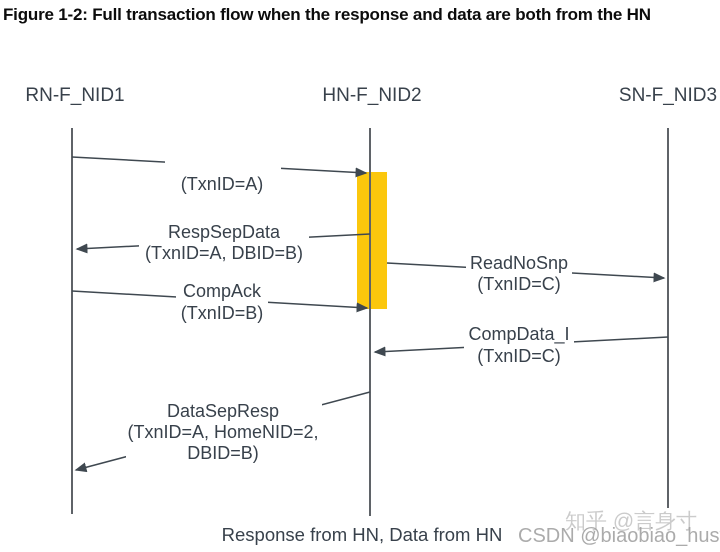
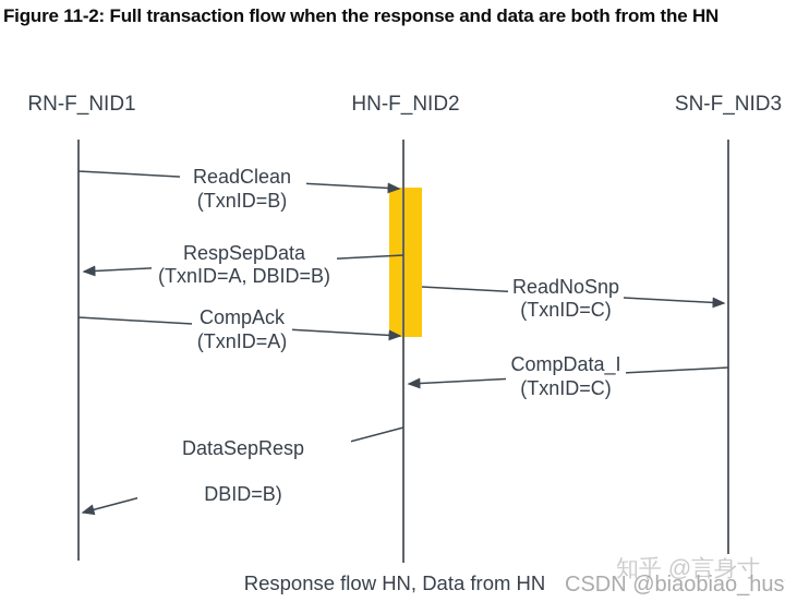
- Figure 1-2: Full transaction flow when the response and data are both from the HN
+ Figure 11-2: Full transaction flow when the response and data are both from the HN
  RN-F_NID1
  HN-F_NID2
  SN-F_NID3
+ ReadClean
- (TxnID=A)
+ (TxnID=B)
  RespSepData
  (TxnID=A, DBID=B)
  ReadNoSnp
  (TxnID=C)
  CompAck
- (TxnID=B)
+ (TxnID=A)
  CompData_I
  (TxnID=C)
  DataSepResp
- (TxnID=A, HomeNID=2,
  DBID=B)
- Response from HN, Data from HN
+ Response flow HN, Data from HN
  知乎 @言身寸
  CSDN @biaobiao_hus
